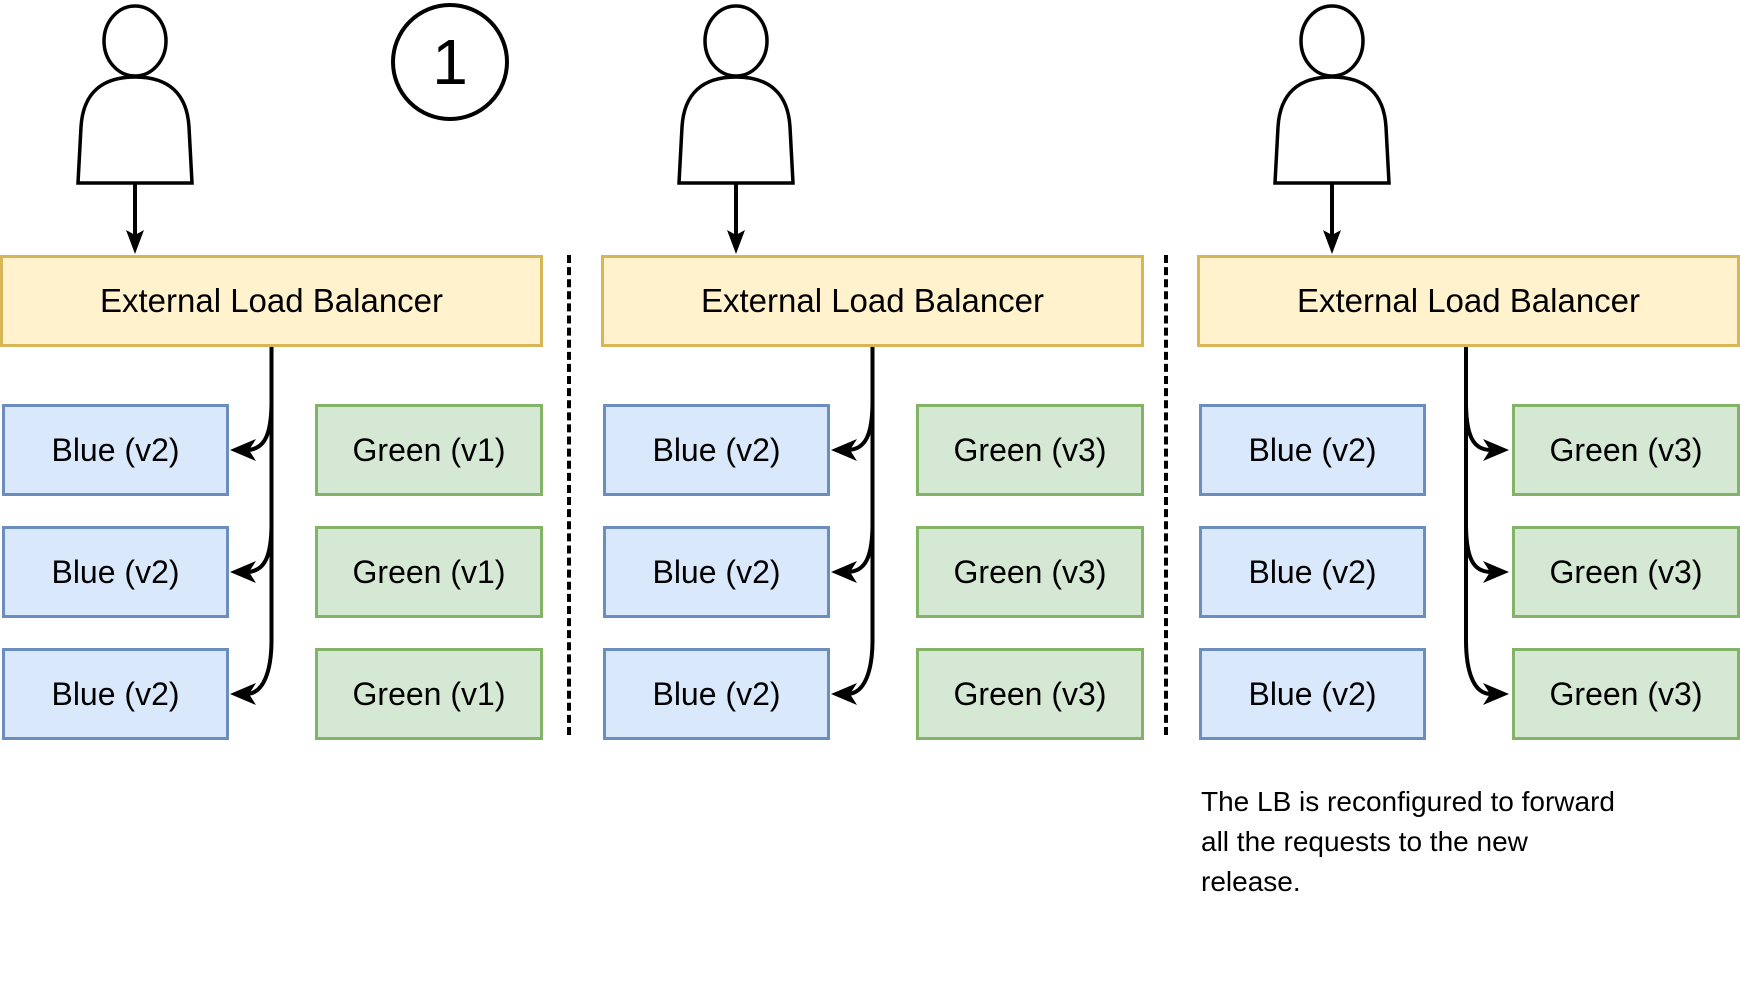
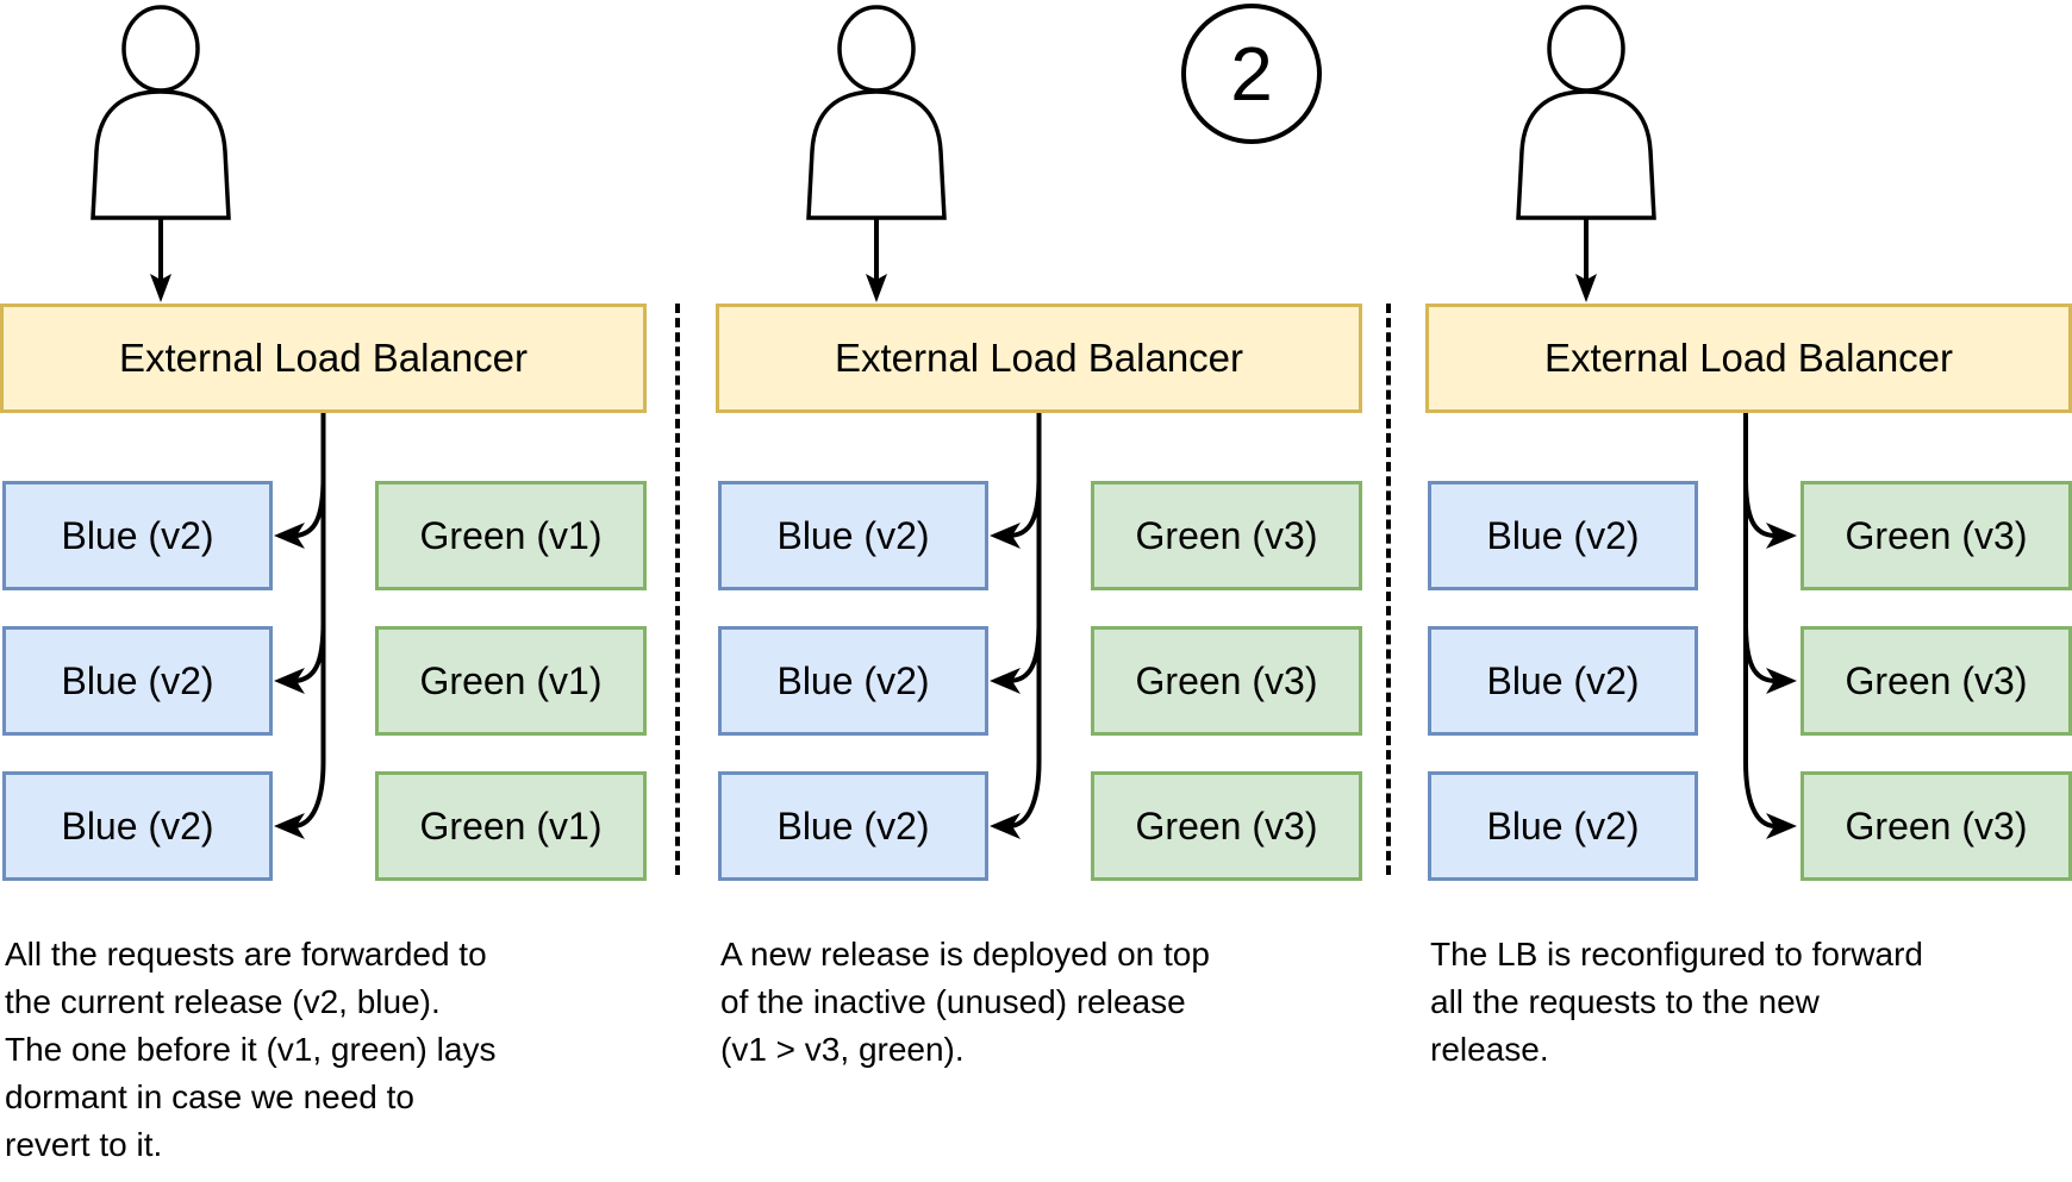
- 1
  External Load Balancer
  Blue (v2)
  Blue (v2)
  Blue (v2)
  Green (v1)
  Green (v1)
  Green (v1)
+ All the requests are forwarded to
+ the current release (v2, blue).
+ The one before it (v1, green) lays
+ dormant in case we need to
+ revert to it.
+ 2
  External Load Balancer
  Blue (v2)
  Blue (v2)
  Blue (v2)
  Green (v3)
  Green (v3)
  Green (v3)
+ A new release is deployed on top
+ of the inactive (unused) release
+ (v1 > v3, green).
  External Load Balancer
  Blue (v2)
  Blue (v2)
  Blue (v2)
  Green (v3)
  Green (v3)
  Green (v3)
  The LB is reconfigured to forward
  all the requests to the new
  release.
